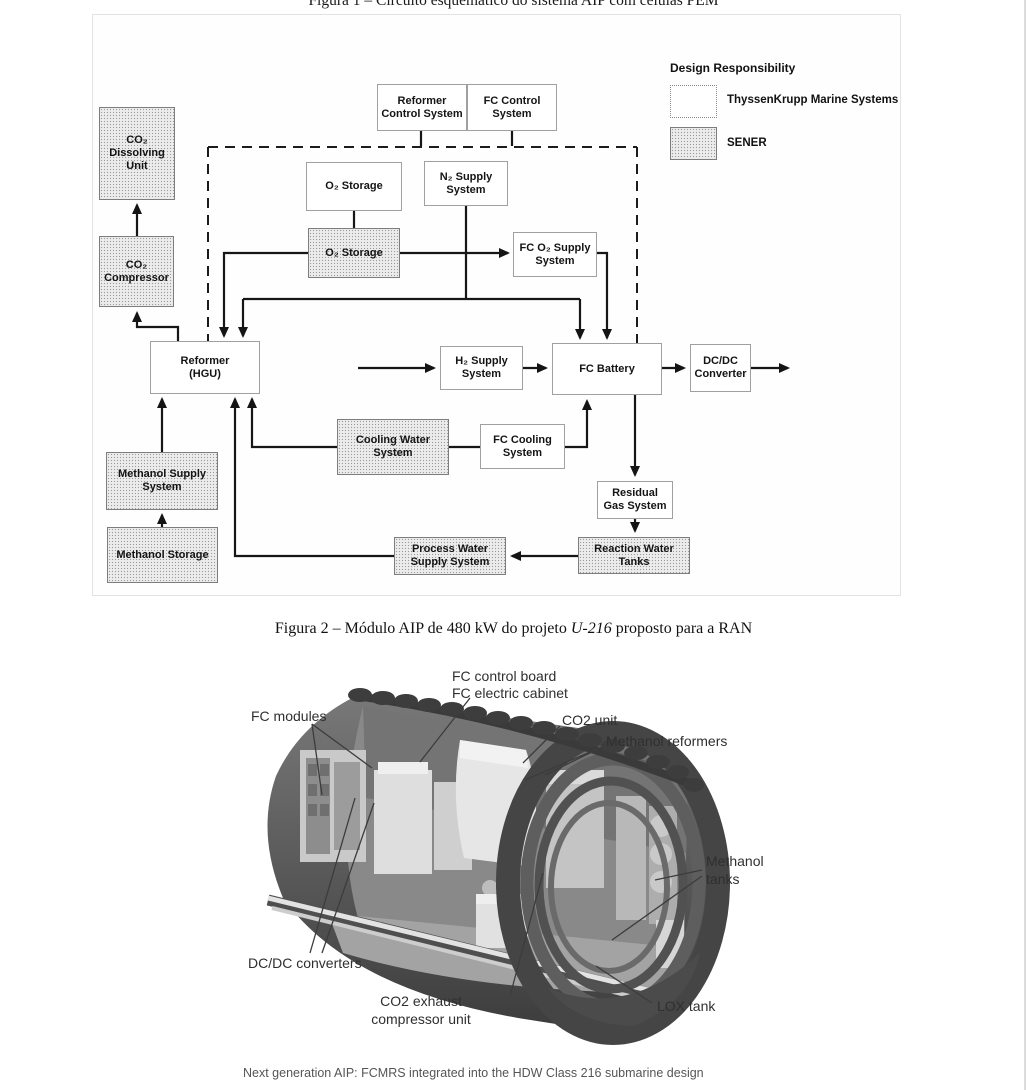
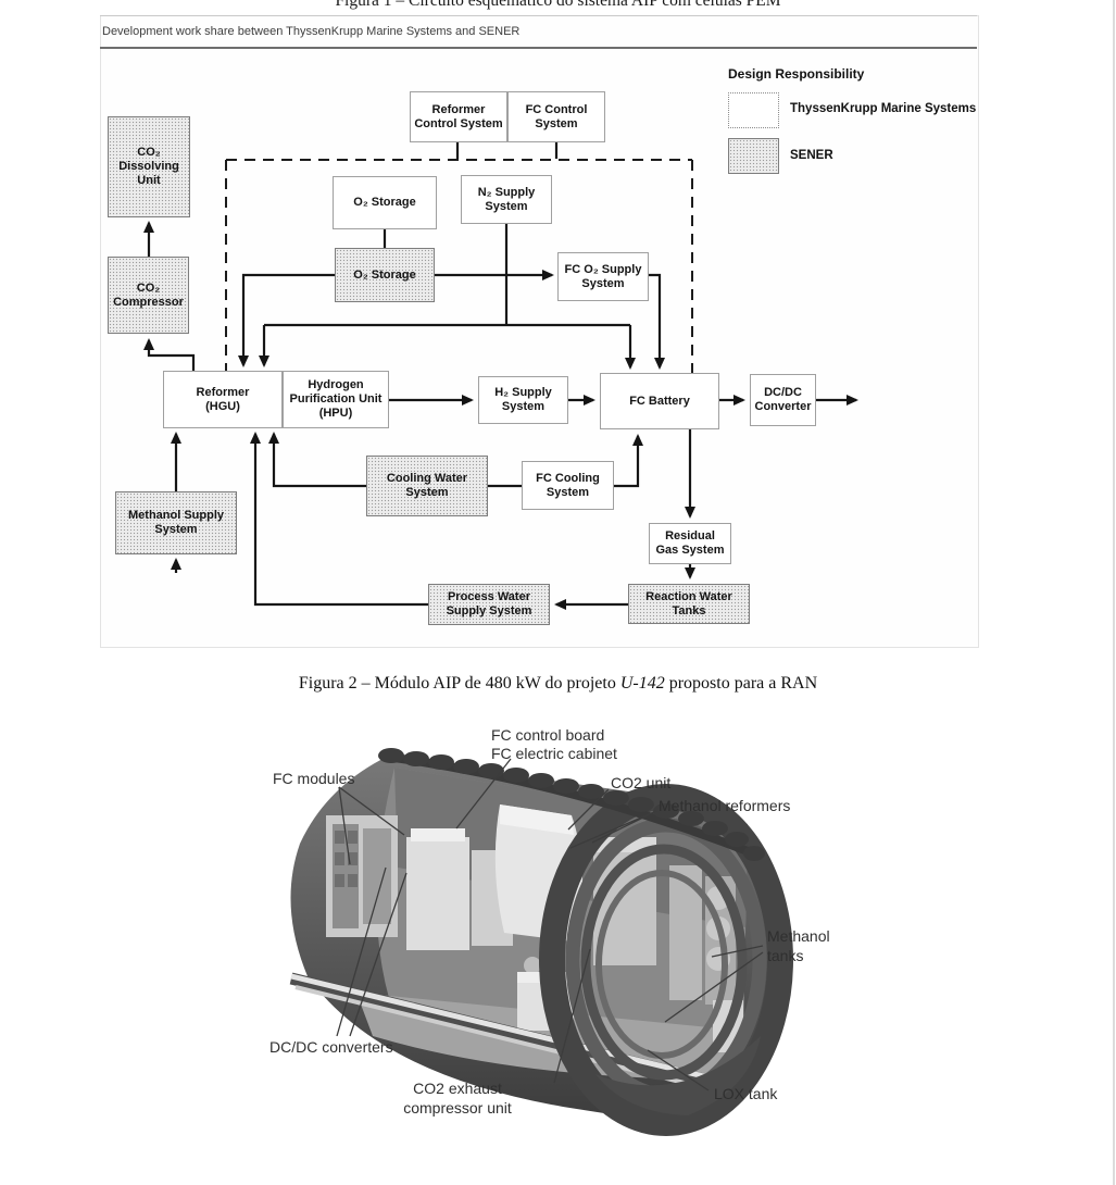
  Figura 1 – Circuito esquemático do sistema AIP com células PEM
+ Development work share between ThyssenKrupp Marine Systems and SENER
  Design Responsibility
  ThyssenKrupp Marine Systems
  SENER
  CO₂
  Dissolving
  Unit
  CO₂
  Compressor
  Reformer
  Control System
  FC Control
  System
  O₂ Storage
  O₂ Storage
  N₂ Supply
  System
  FC O₂ Supply
  System
  Reformer
  (HGU)
+ Hydrogen
+ Purification Unit
+ (HPU)
  H₂ Supply
  System
  FC Battery
  DC/DC
  Converter
  Cooling Water
  System
  FC Cooling
  System
  Methanol Supply
  System
- Methanol Storage
  Residual
  Gas System
  Reaction Water
  Tanks
  Process Water
  Supply System
- Figura 2 – Módulo AIP de 480 kW do projeto U-216 proposto para a RAN
+ Figura 2 – Módulo AIP de 480 kW do projeto U-142 proposto para a RAN
  FC control board
  FC electric cabinet
  FC modules
  CO2 unit
  Methanol reformers
  Methanol
  tanks
  DC/DC converters
  CO2 exhaust
  compressor unit
  LOX tank
- Next generation AIP: FCMRS integrated into the HDW Class 216 submarine design
